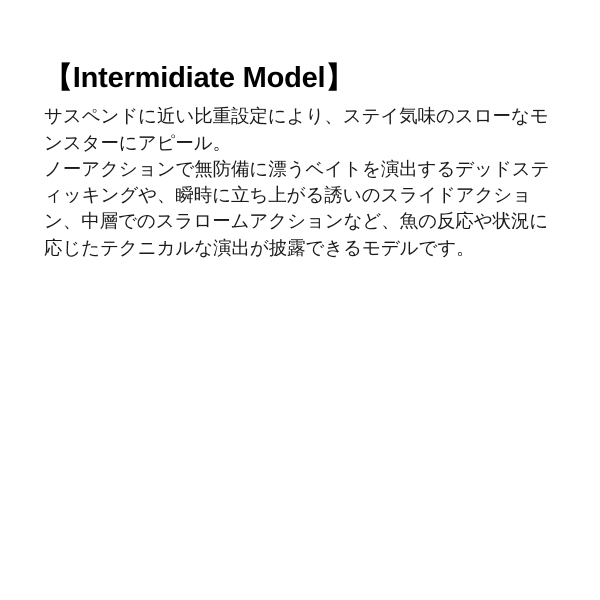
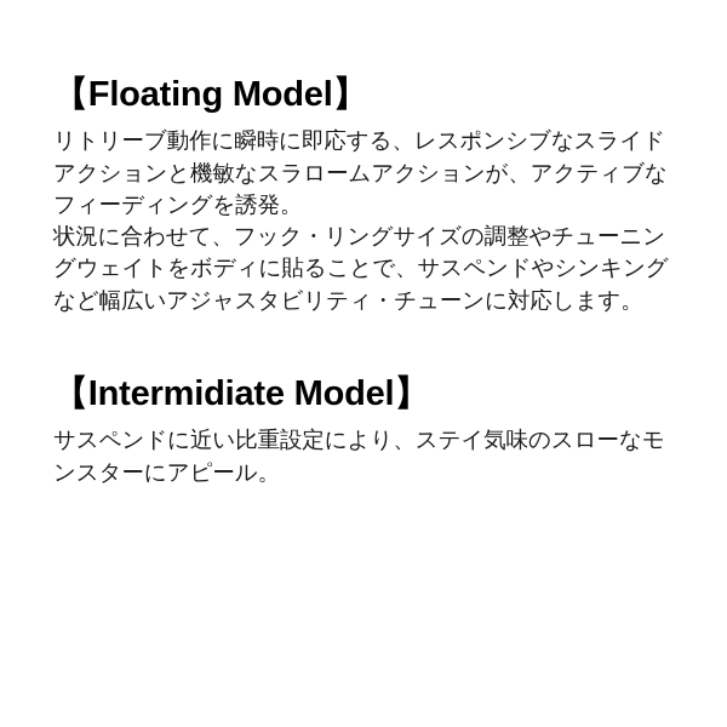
+ 【Floating Model】
+ リトリーブ動作に瞬時に即応する、レスポンシブなスライドアクションと機敏なスラロームアクションが、アクティブなフィーディングを誘発。
+ 状況に合わせて、フック・リングサイズの調整やチューニングウェイトをボディに貼ることで、サスペンドやシンキングなど幅広いアジャスタビリティ・チューンに対応します。
  【Intermidiate Model】
  サスペンドに近い比重設定により、ステイ気味のスローなモンスターにアピール。
- ノーアクションで無防備に漂うベイトを演出するデッドスティッキングや、瞬時に立ち上がる誘いのスライドアクション、中層でのスラロームアクションなど、魚の反応や状況に応じたテクニカルな演出が披露できるモデルです。
